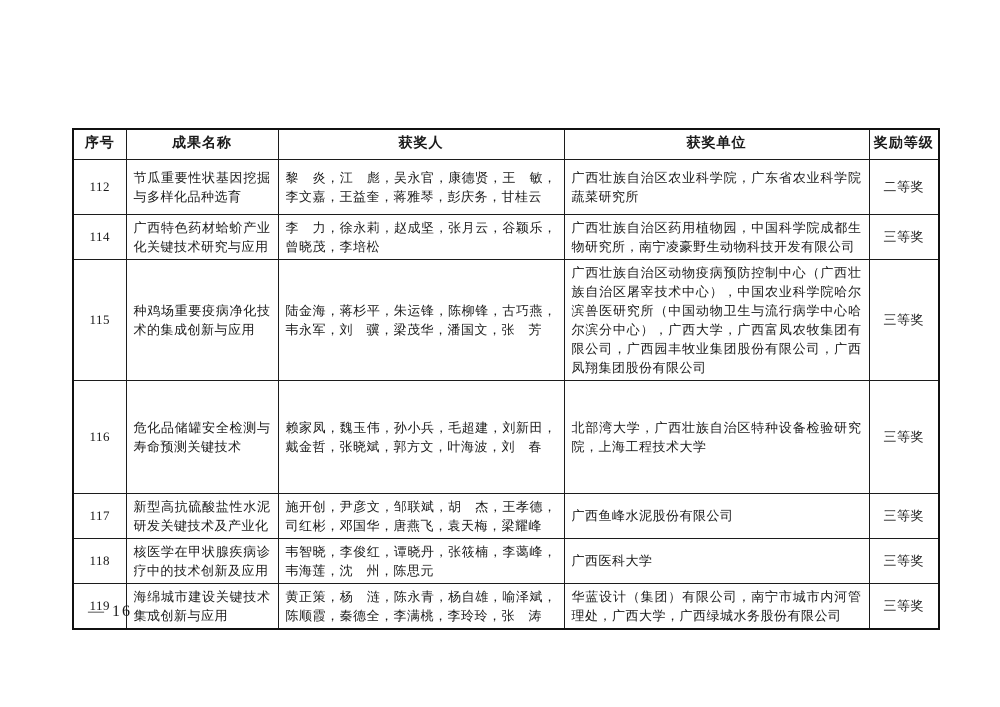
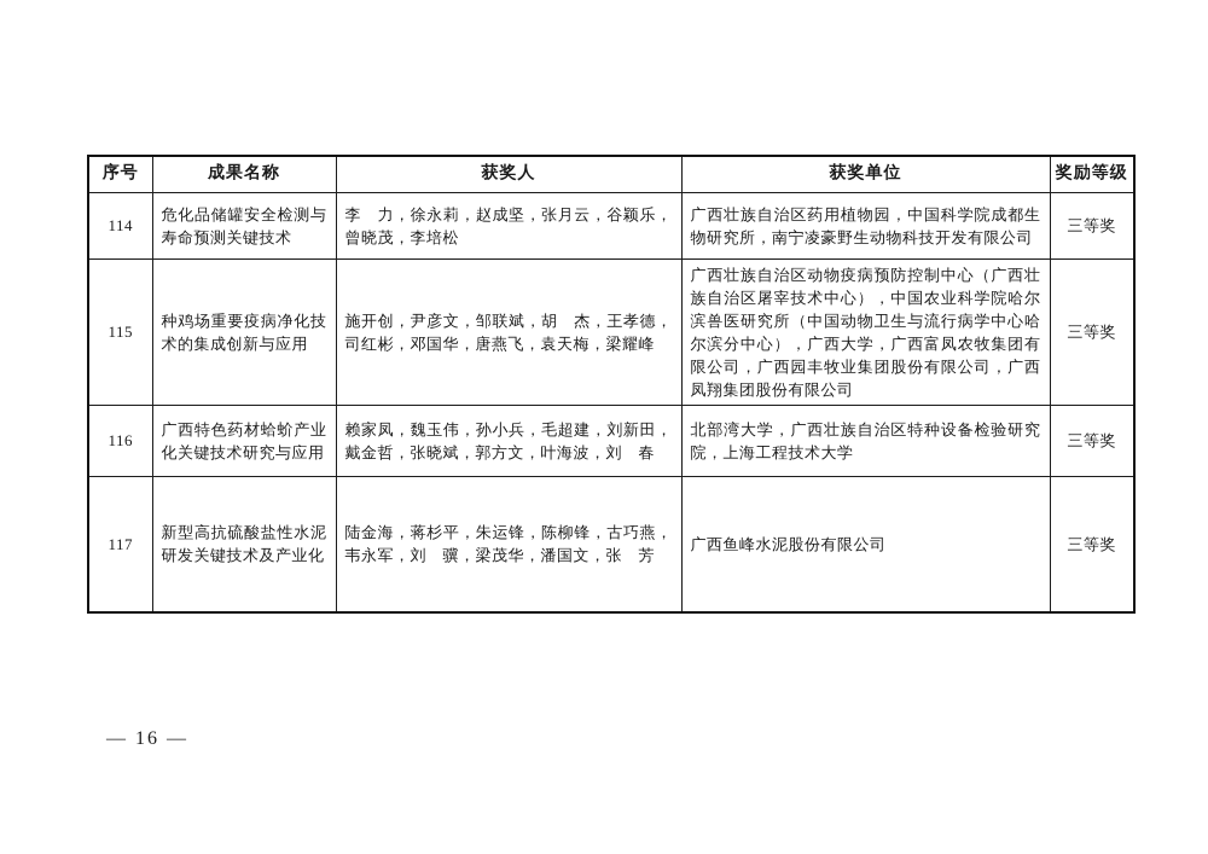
  序号	成果名称	获奖人	获奖单位	奖励等级
- 112	节瓜重要性状基因挖掘与多样化品种选育	黎 炎，江 彪，吴永官，康德贤，王 敏，李文嘉，王益奎，蒋雅琴，彭庆务，甘桂云	广西壮族自治区农业科学院，广东省农业科学院蔬菜研究所	二等奖
- 114	广西特色药材蛤蚧产业化关键技术研究与应用	李 力，徐永莉，赵成坚，张月云，谷颖乐，曾晓茂，李培松	广西壮族自治区药用植物园，中国科学院成都生物研究所，南宁凌豪野生动物科技开发有限公司	三等奖
+ 114	危化品储罐安全检测与寿命预测关键技术	李 力，徐永莉，赵成坚，张月云，谷颖乐，曾晓茂，李培松	广西壮族自治区药用植物园，中国科学院成都生物研究所，南宁凌豪野生动物科技开发有限公司	三等奖
- 115	种鸡场重要疫病净化技术的集成创新与应用	陆金海，蒋杉平，朱运锋，陈柳锋，古巧燕，韦永军，刘 骥，梁茂华，潘国文，张 芳	广西壮族自治区动物疫病预防控制中心（广西壮族自治区屠宰技术中心），中国农业科学院哈尔滨兽医研究所（中国动物卫生与流行病学中心哈尔滨分中心），广西大学，广西富凤农牧集团有限公司，广西园丰牧业集团股份有限公司，广西凤翔集团股份有限公司	三等奖
+ 115	种鸡场重要疫病净化技术的集成创新与应用	施开创，尹彦文，邹联斌，胡 杰，王孝德，司红彬，邓国华，唐燕飞，袁天梅，梁耀峰	广西壮族自治区动物疫病预防控制中心（广西壮族自治区屠宰技术中心），中国农业科学院哈尔滨兽医研究所（中国动物卫生与流行病学中心哈尔滨分中心），广西大学，广西富凤农牧集团有限公司，广西园丰牧业集团股份有限公司，广西凤翔集团股份有限公司	三等奖
- 116	危化品储罐安全检测与寿命预测关键技术	赖家凤，魏玉伟，孙小兵，毛超建，刘新田，戴金哲，张晓斌，郭方文，叶海波，刘 春	北部湾大学，广西壮族自治区特种设备检验研究院，上海工程技术大学	三等奖
+ 116	广西特色药材蛤蚧产业化关键技术研究与应用	赖家凤，魏玉伟，孙小兵，毛超建，刘新田，戴金哲，张晓斌，郭方文，叶海波，刘 春	北部湾大学，广西壮族自治区特种设备检验研究院，上海工程技术大学	三等奖
- 117	新型高抗硫酸盐性水泥研发关键技术及产业化	施开创，尹彦文，邹联斌，胡 杰，王孝德，司红彬，邓国华，唐燕飞，袁天梅，梁耀峰	广西鱼峰水泥股份有限公司	三等奖
+ 117	新型高抗硫酸盐性水泥研发关键技术及产业化	陆金海，蒋杉平，朱运锋，陈柳锋，古巧燕，韦永军，刘 骥，梁茂华，潘国文，张 芳	广西鱼峰水泥股份有限公司	三等奖
- 118	核医学在甲状腺疾病诊疗中的技术创新及应用	韦智晓，李俊红，谭晓丹，张筱楠，李蔼峰，韦海莲，沈 州，陈思元	广西医科大学	三等奖
- 119	海绵城市建设关键技术集成创新与应用	黄正策，杨 涟，陈永青，杨自雄，喻泽斌，陈顺霞，秦德全，李满桃，李玲玲，张 涛	华蓝设计（集团）有限公司，南宁市城市内河管理处，广西大学，广西绿城水务股份有限公司	三等奖
  — 16 —
